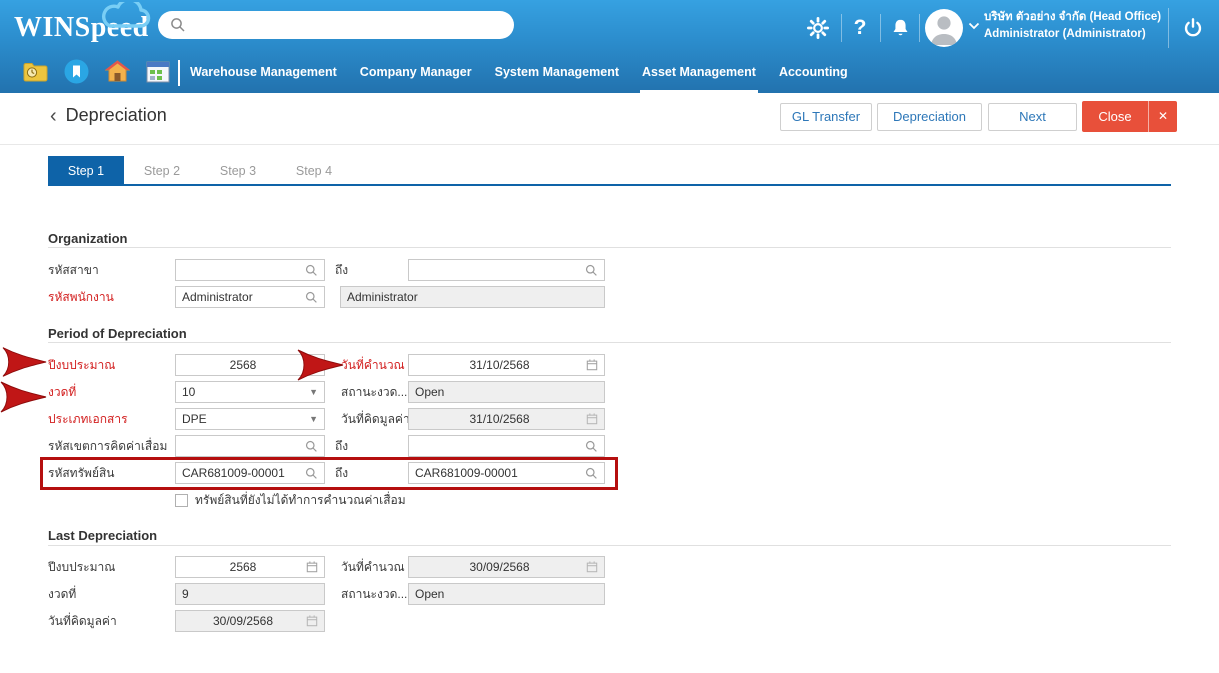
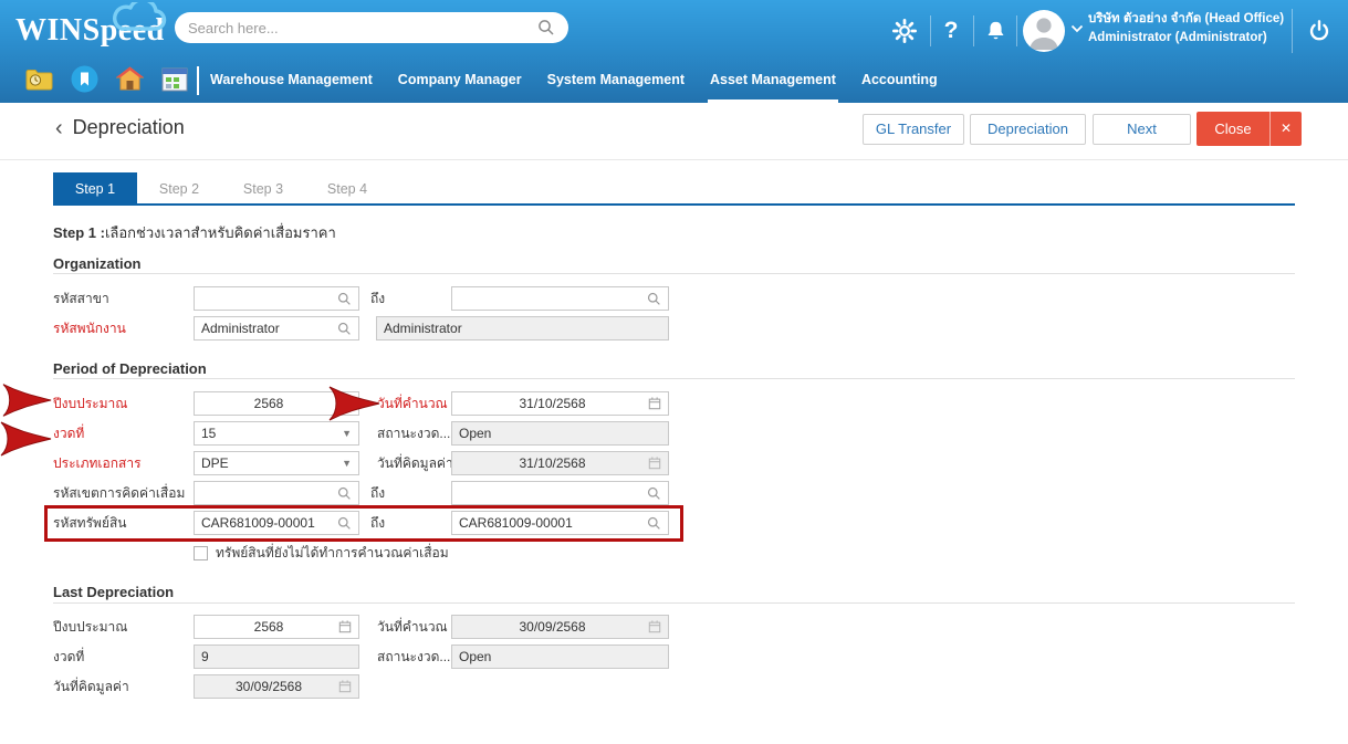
+ Search here...
  ?
  บริษัท ตัวอย่าง จำกัด (Head Office)
  Administrator (Administrator)
  Warehouse Management
  Company Manager
  System Management
  Asset Management
  Accounting
  ‹
  Depreciation
  GL Transfer
  Depreciation
  Next
  Close
  ✕
  Step 1
  Step 2
  Step 3
  Step 4
+ Step 1 :เลือกช่วงเวลาสำหรับคิดค่าเสื่อมราคา
  Organization
  รหัสสาขา
  ถึง
  รหัสพนักงาน
  Administrator
  Administrator
  Period of Depreciation
  ปีงบประมาณ
  2568
  วันที่คำนวณ
  31/10/2568
  งวดที่
- 10
+ 15
  ▼
  สถานะงวด...
  Open
  ประเภทเอกสาร
  DPE
  ▼
  วันที่คิดมูลค่า
  31/10/2568
  รหัสเขตการคิดค่าเสื่อม
  ถึง
  รหัสทรัพย์สิน
  CAR681009-00001
  ถึง
  CAR681009-00001
  ทรัพย์สินที่ยังไม่ได้ทำการคำนวณค่าเสื่อม
  Last Depreciation
  ปีงบประมาณ
  2568
  วันที่คำนวณ
  30/09/2568
  งวดที่
  9
  สถานะงวด...
  Open
  วันที่คิดมูลค่า
  30/09/2568
